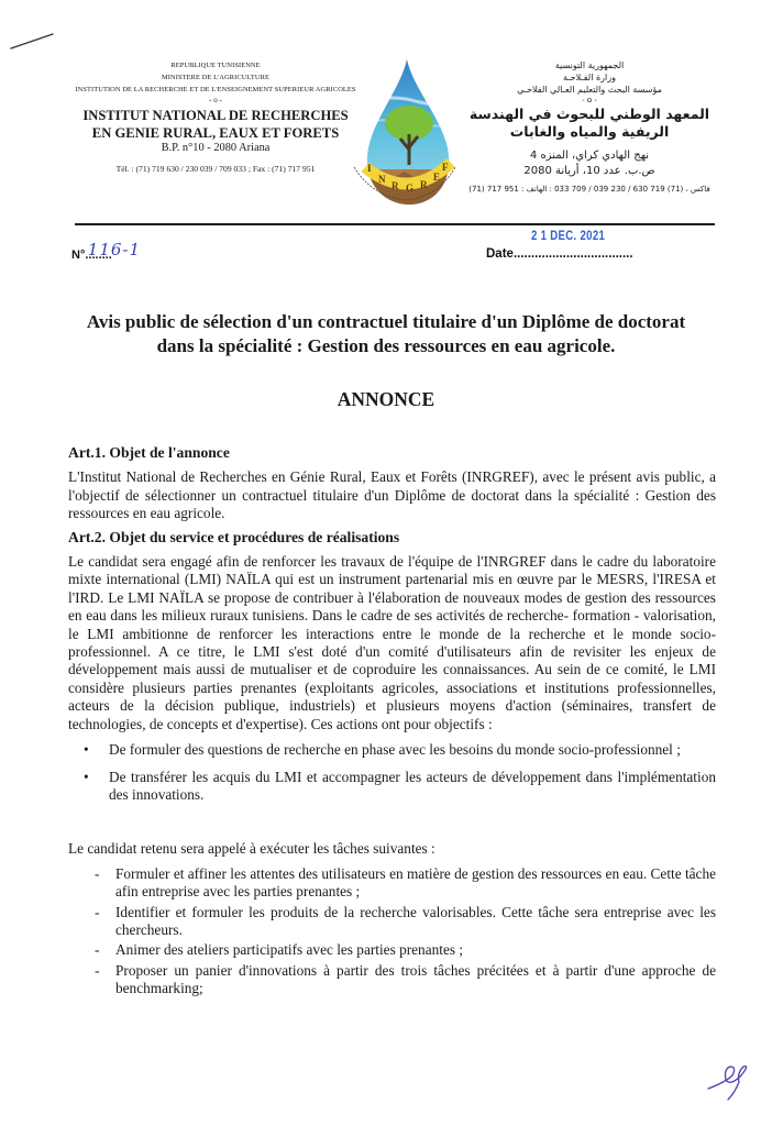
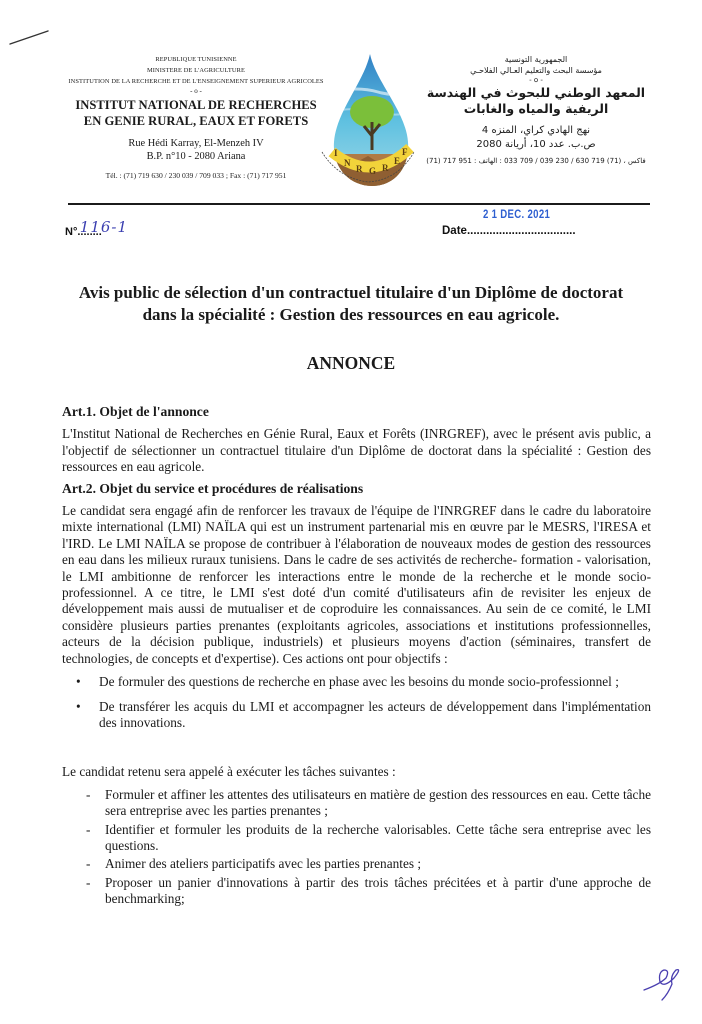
  - o -
  INSTITUT NATIONAL DE RECHERCHES
  EN GENIE RURAL, EAUX ET FORETS
+ Rue Hédi Karray, El-Menzeh IV
  B.P. n°10 - 2080 Ariana
  Tél. : (71) 719 630 / 230 039 / 709 033 ; Fax : (71) 717 951
  I
  N
  R
  G
  R
  E
  F
  الجمهورية التونسية
- وزارة الفـلاحـة
  مؤسسة البحث والتعليم العـالي الفلاحـي
  - o -
  المعهد الوطني للبحوث في الهندسة
  الريفية والمياه والغابات
  نهج الهادي كراي، المنزه 4
  ص.ب. عدد 10، أريانة 2080
  (71) 717 951 : فاكس ، (71) 719 630 / 230 039 / 709 033 : الهاتف
  N°........116-1
  2 1 DEC. 2021
  Date..................................
  Avis public de sélection d'un contractuel titulaire d'un Diplôme de doctorat
  dans la spécialité : Gestion des ressources en eau agricole.
  ANNONCE
  Art.1. Objet de l'annonce
  L'Institut National de Recherches en Génie Rural, Eaux et Forêts (INRGREF), avec le présent avis public, a l'objectif de sélectionner un contractuel titulaire d'un Diplôme de doctorat dans la spécialité : Gestion des ressources en eau agricole.
  Art.2. Objet du service et procédures de réalisations
  Le candidat sera engagé afin de renforcer les travaux de l'équipe de l'INRGREF dans le cadre du laboratoire mixte international (LMI) NAÏLA qui est un instrument partenarial mis en œuvre par le MESRS, l'IRESA et l'IRD. Le LMI NAÏLA se propose de contribuer à l'élaboration de nouveaux modes de gestion des ressources en eau dans les milieux ruraux tunisiens. Dans le cadre de ses activités de recherche- formation - valorisation, le LMI ambitionne de renforcer les interactions entre le monde de la recherche et le monde socio-professionnel. A ce titre, le LMI s'est doté d'un comité d'utilisateurs afin de revisiter les enjeux de développement mais aussi de mutualiser et de coproduire les connaissances. Au sein de ce comité, le LMI considère plusieurs parties prenantes (exploitants agricoles, associations et institutions professionnelles, acteurs de la décision publique, industriels) et plusieurs moyens d'action (séminaires, transfert de technologies, de concepts et d'expertise). Ces actions ont pour objectifs :
  •
  De formuler des questions de recherche en phase avec les besoins du monde socio-professionnel ;
  •
  De transférer les acquis du LMI et accompagner les acteurs de développement dans l'implémentation des innovations.
  Le candidat retenu sera appelé à exécuter les tâches suivantes :
  -
- Formuler et affiner les attentes des utilisateurs en matière de gestion des ressources en eau. Cette tâche afin entreprise avec les parties prenantes ;
+ Formuler et affiner les attentes des utilisateurs en matière de gestion des ressources en eau. Cette tâche sera entreprise avec les parties prenantes ;
  -
- Identifier et formuler les produits de la recherche valorisables. Cette tâche sera entreprise avec les chercheurs.
+ Identifier et formuler les produits de la recherche valorisables. Cette tâche sera entreprise avec les questions.
  -
  Animer des ateliers participatifs avec les parties prenantes ;
  -
  Proposer un panier d'innovations à partir des trois tâches précitées et à partir d'une approche de benchmarking;
